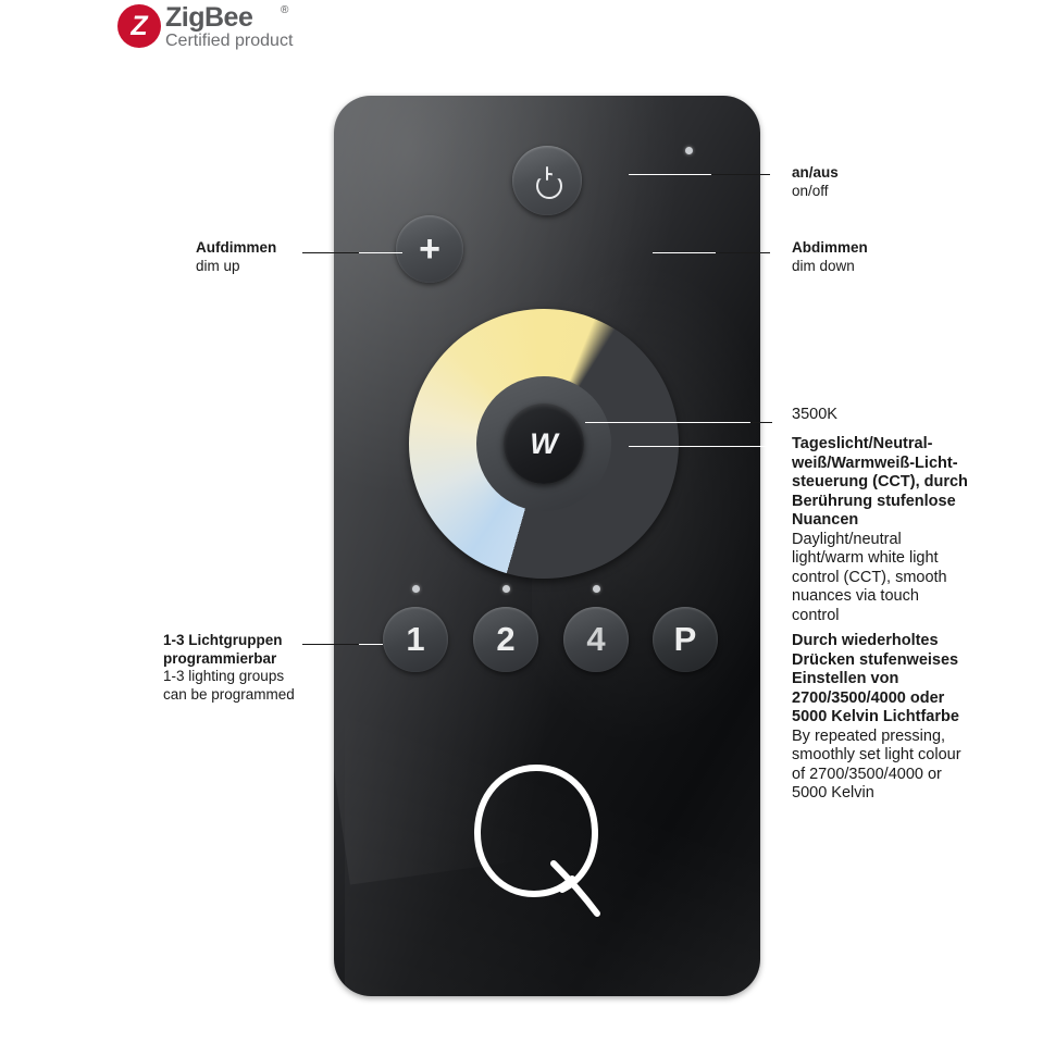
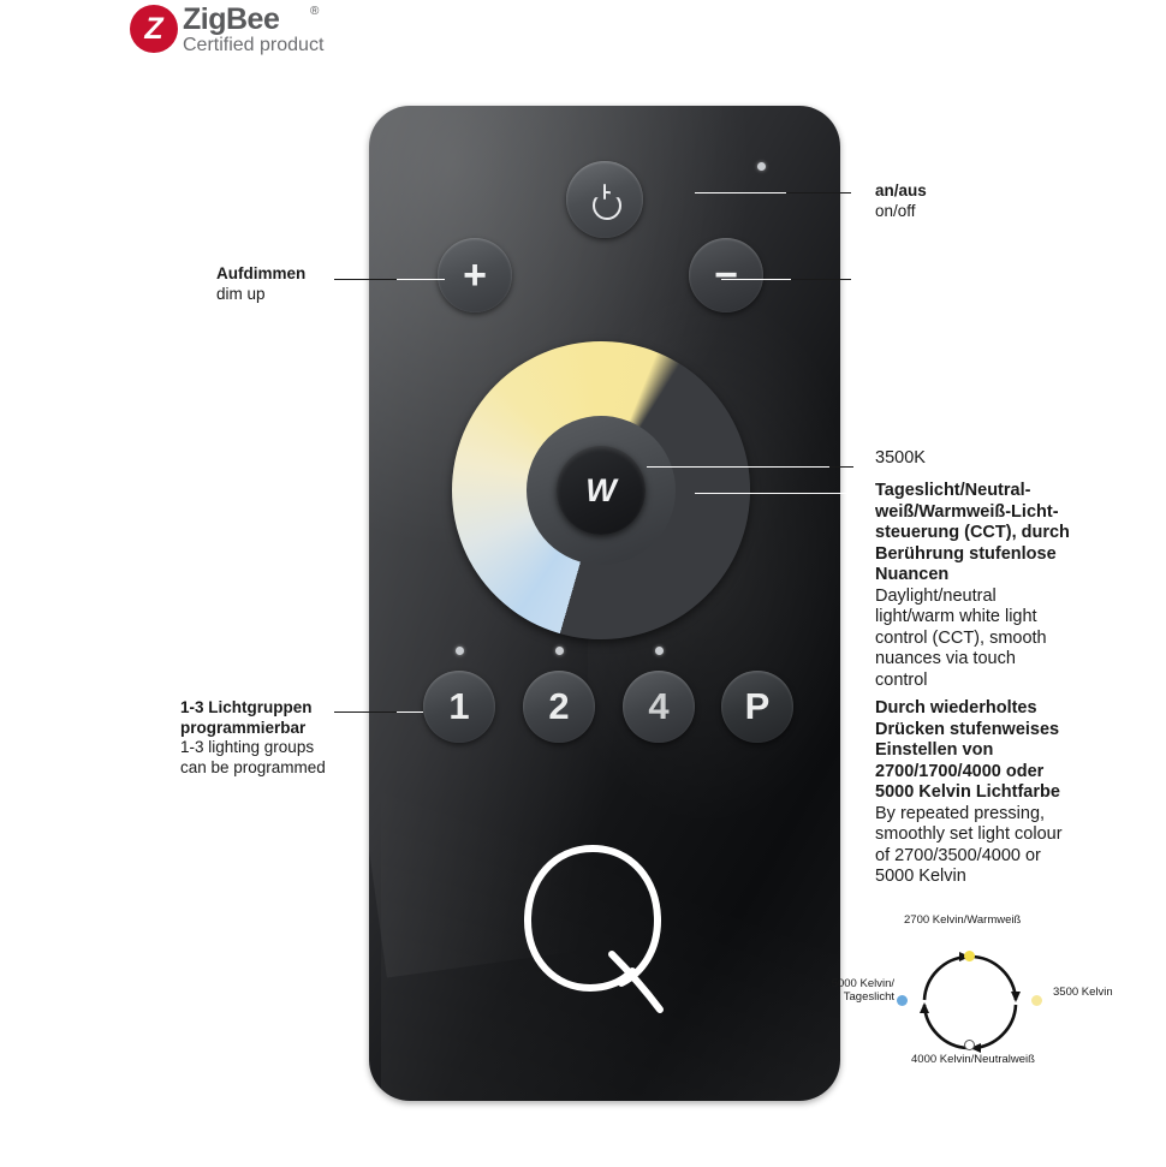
  Z
  ZigBee
  ®
  Certified product
  +
+ −
  W
  1
  2
  4
  P
  Aufdimmen
  dim up
- Abdimmen
- dim down
  an/aus
  on/off
  3500K
  Tageslicht/Neutral-
  weiß/Warmweiß-Licht-
  steuerung (CCT), durch
  Berührung stufenlose
  Nuancen
  Daylight/neutral
  light/warm white light
  control (CCT), smooth
  nuances via touch
  control
  1-3 Lichtgruppen
  programmierbar
  1-3 lighting groups
  can be programmed
  Durch wiederholtes
  Drücken stufenweises
  Einstellen von
- 2700/3500/4000 oder
+ 2700/1700/4000 oder
  5000 Kelvin Lichtfarbe
  By repeated pressing,
  smoothly set light colour
  of 2700/3500/4000 or
  5000 Kelvin
+ 2700 Kelvin/Warmweiß
+ 3500 Kelvin
+ 4000 Kelvin/Neutralweiß
+ 5000 Kelvin/
+ Tageslicht
